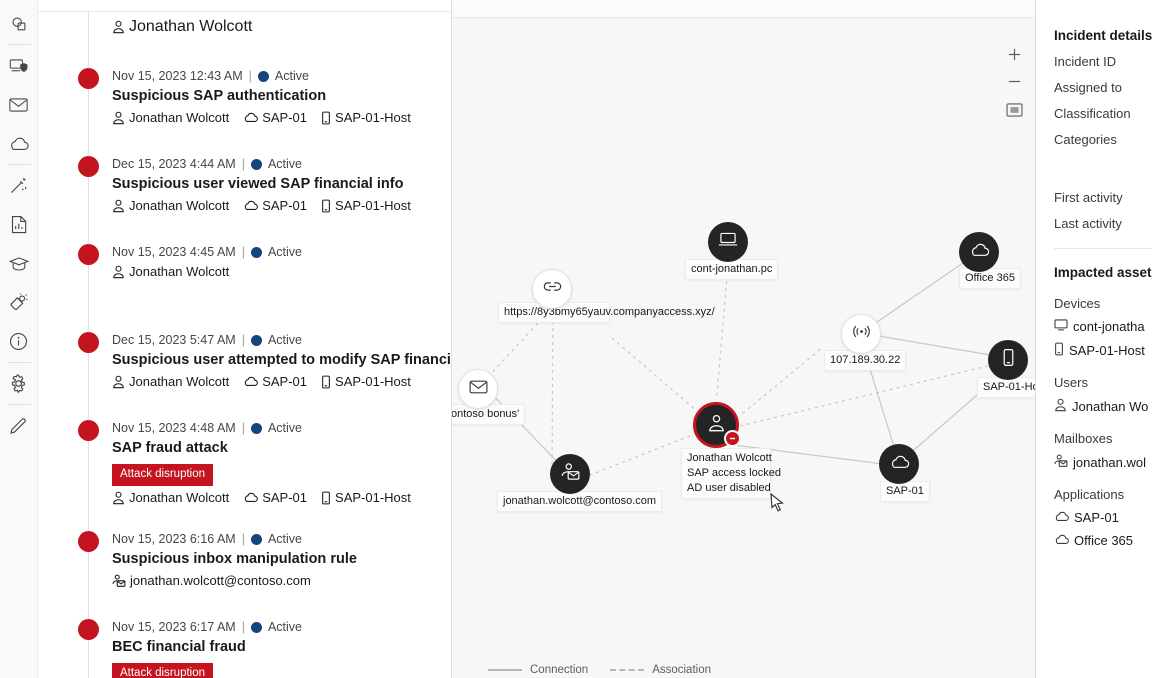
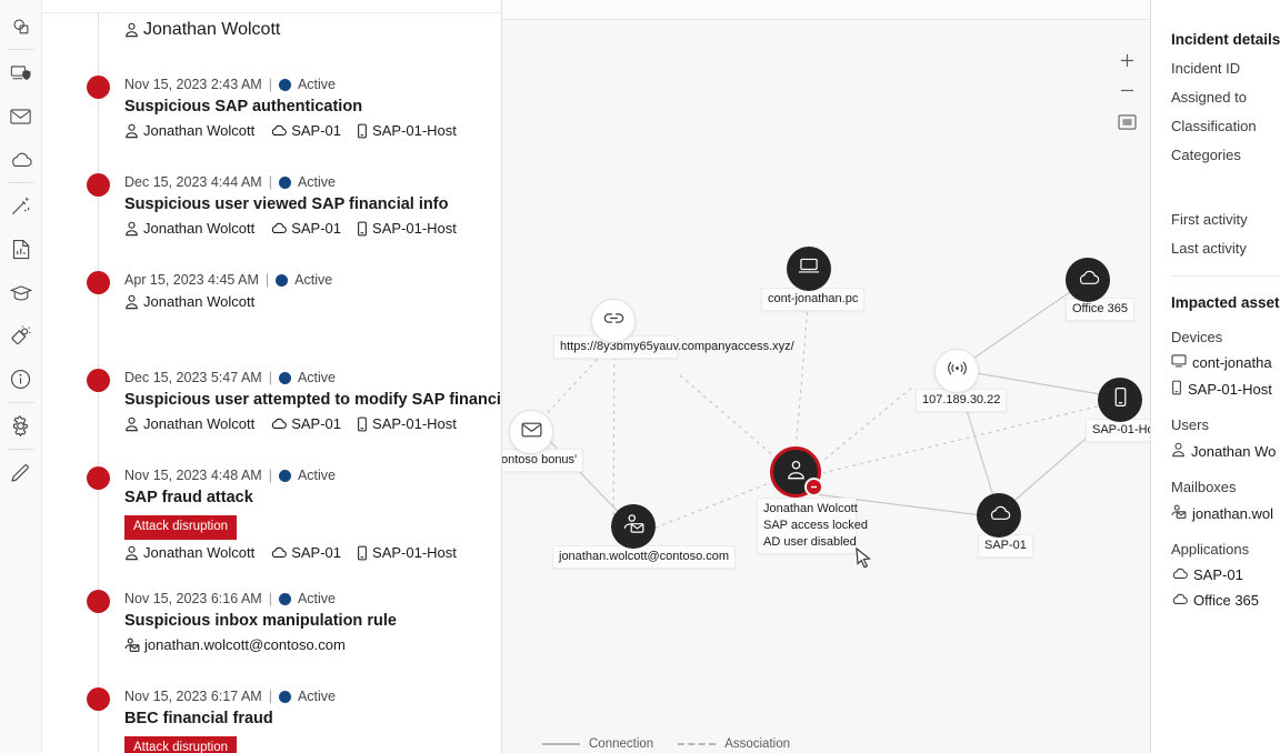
  Jonathan Wolcott
- Nov 15, 2023 12:43 AM
+ Nov 15, 2023 2:43 AM
  |
  Active
  Suspicious SAP authentication
  Jonathan Wolcott
  SAP-01
  SAP-01-Host
  Dec 15, 2023 4:44 AM
  |
  Active
  Suspicious user viewed SAP financial info
  Jonathan Wolcott
  SAP-01
  SAP-01-Host
- Nov 15, 2023 4:45 AM
+ Apr 15, 2023 4:45 AM
  |
  Active
  Jonathan Wolcott
  Dec 15, 2023 5:47 AM
  |
  Active
  Suspicious user attempted to modify SAP financi
  Jonathan Wolcott
  SAP-01
  SAP-01-Host
  Nov 15, 2023 4:48 AM
  |
  Active
  SAP fraud attack
  Attack disruption
  Jonathan Wolcott
  SAP-01
  SAP-01-Host
  Nov 15, 2023 6:16 AM
  |
  Active
  Suspicious inbox manipulation rule
  jonathan.wolcott@contoso.com
  Nov 15, 2023 6:17 AM
  |
  Active
  BEC financial fraud
  Attack disruption
  cont-jonathan.pc
  Office 365
  https://8y3bmy65yauv.companyaccess.xyz/
  107.189.30.22
  SAP-01-H
  ontoso bonus'
  Jonathan Wolcott
  SAP access locked
  AD user disabled
  jonathan.wolcott@contoso.com
  SAP-01
  Connection
  Association
  Incident details
  Incident ID
  Assigned to
  Classification
  Categories
  First activity
  Last activity
  Impacted asset
  Devices
  cont-jonatha
  SAP-01-Host
  Users
  Jonathan Wo
  Mailboxes
  jonathan.wol
  Applications
  SAP-01
  Office 365
